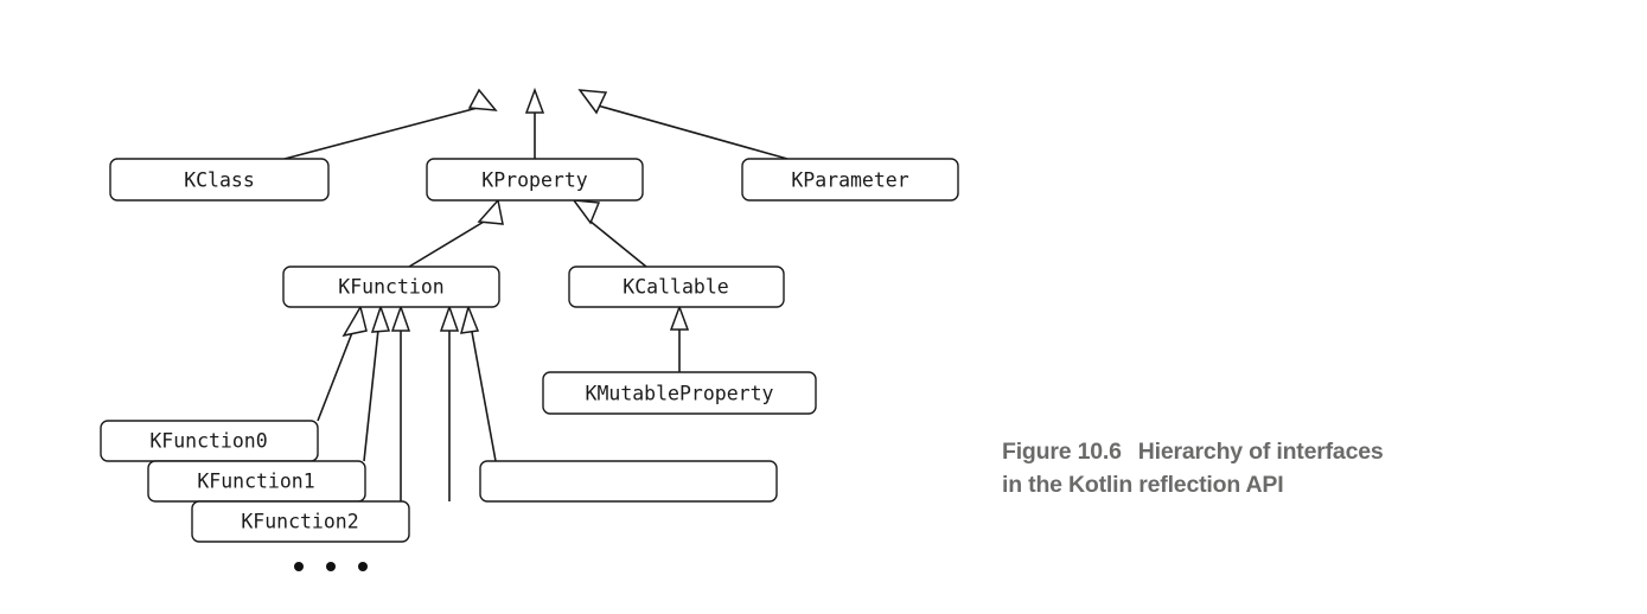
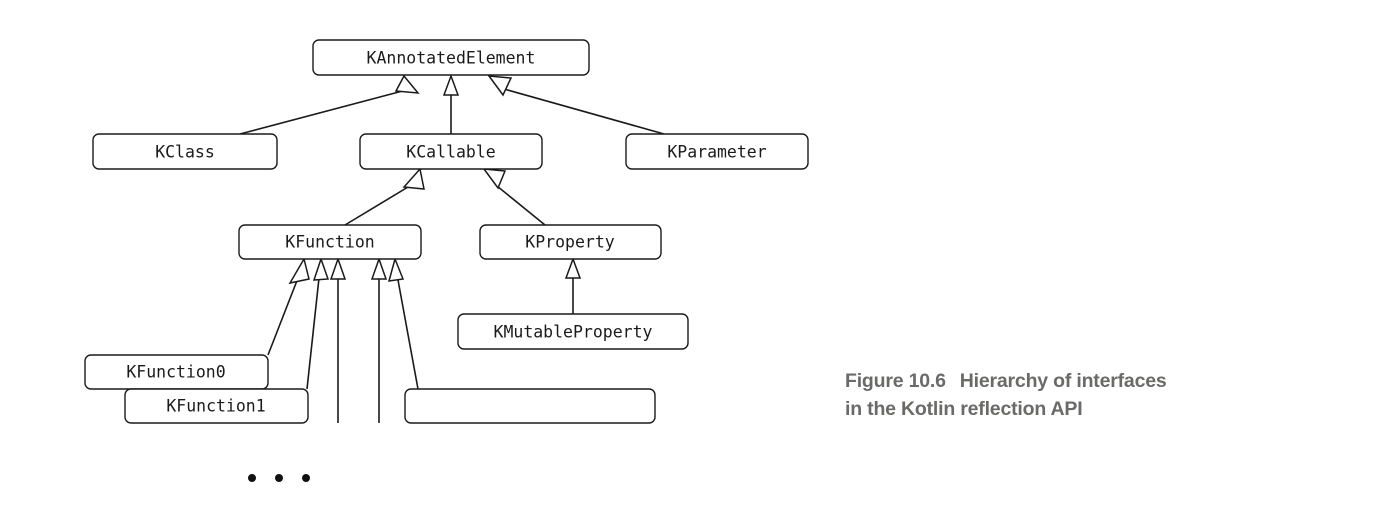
+ KAnnotatedElement
  KClass
- KProperty
+ KCallable
  KParameter
  KFunction
- KCallable
+ KProperty
  KMutableProperty
  KFunction0
  KFunction1
- KFunction2
  Figure 10.6 Hierarchy of interfaces
  in the Kotlin reflection API
